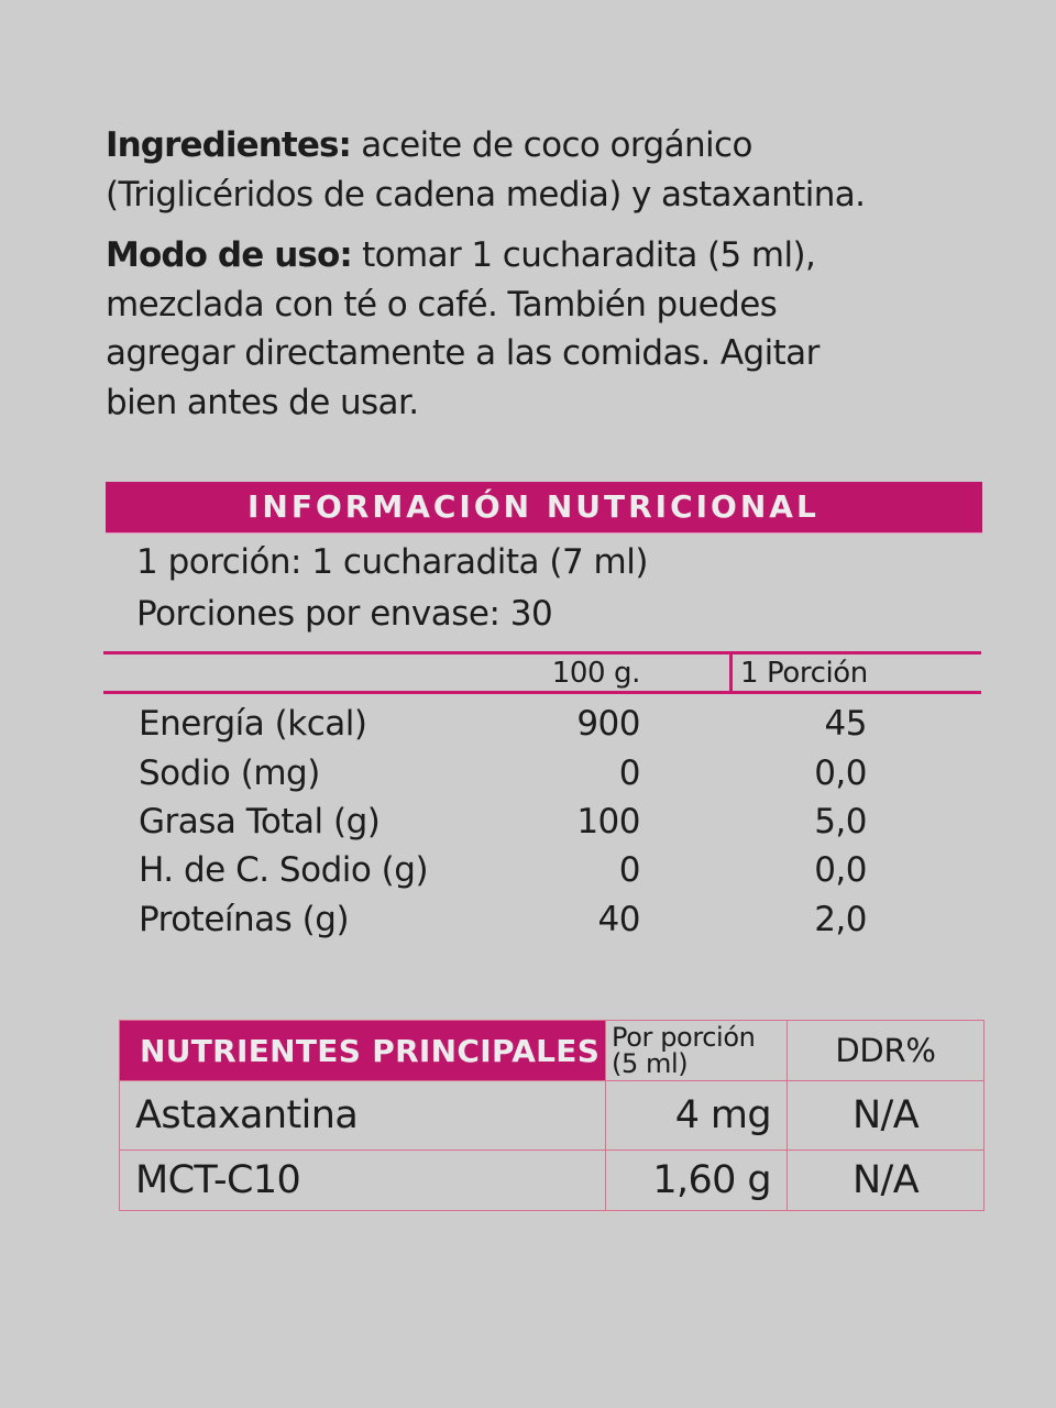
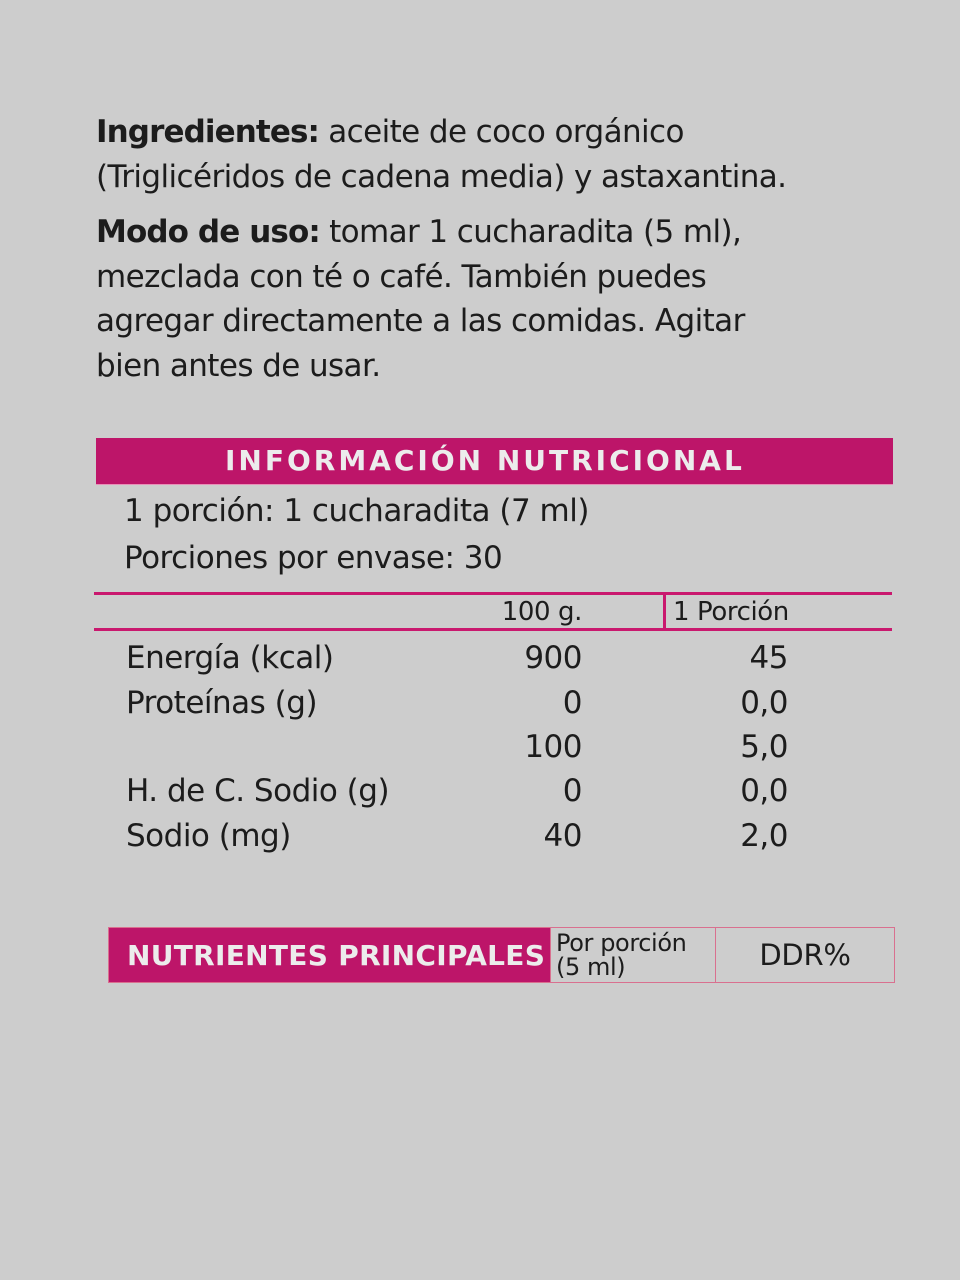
  Ingredientes: aceite de coco orgánico
  (Triglicéridos de cadena media) y astaxantina.
  Modo de uso: tomar 1 cucharadita (5 ml),
  mezclada con té o café. También puedes
  agregar directamente a las comidas. Agitar
  bien antes de usar.
  INFORMACIÓN NUTRICIONAL
  1 porción: 1 cucharadita (7 ml)
  Porciones por envase: 30
  100 g.
  1 Porción
  Energía (kcal)
  900
  45
- Sodio (mg)
+ Proteínas (g)
  0
  0,0
- Grasa Total (g)
  100
  5,0
  H. de C. Sodio (g)
  0
  0,0
- Proteínas (g)
+ Sodio (mg)
  40
  2,0
  NUTRIENTES PRINCIPALES	Por porción (5 ml)	DDR%
- Astaxantina	4 mg	N/A
- MCT-C10	1,60 g	N/A
